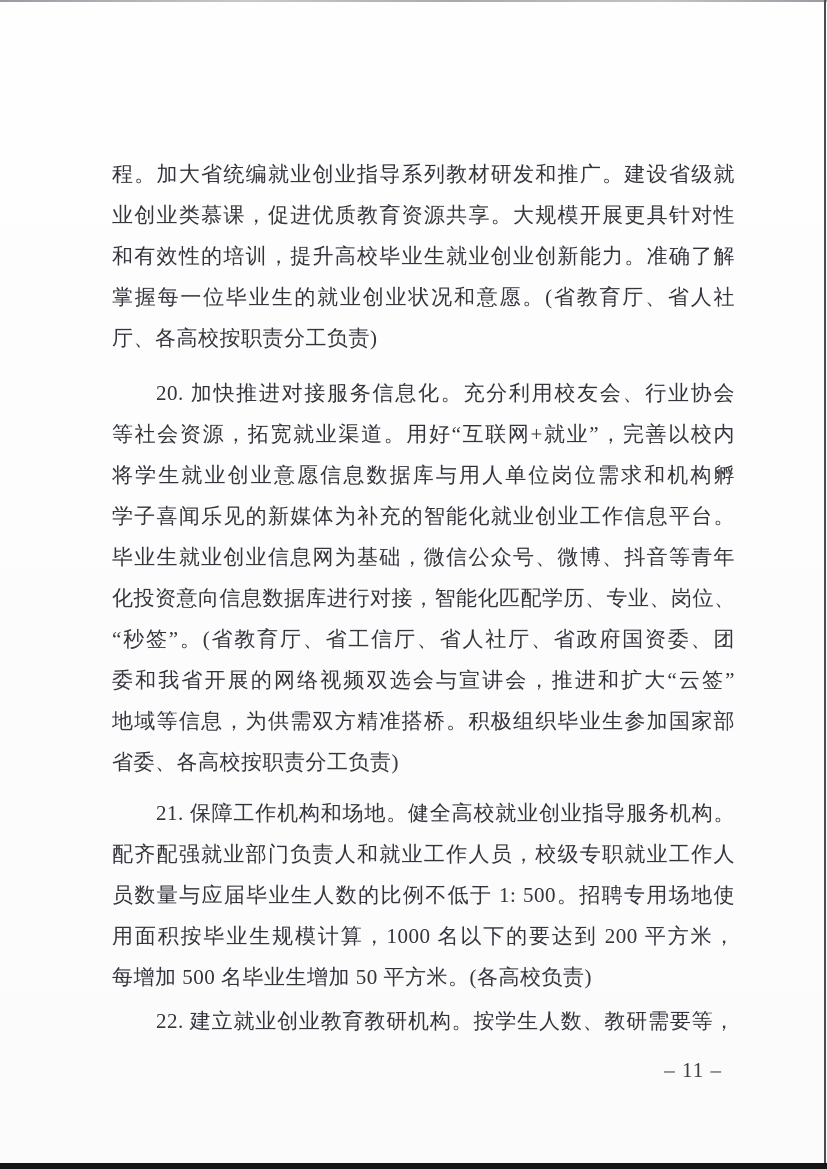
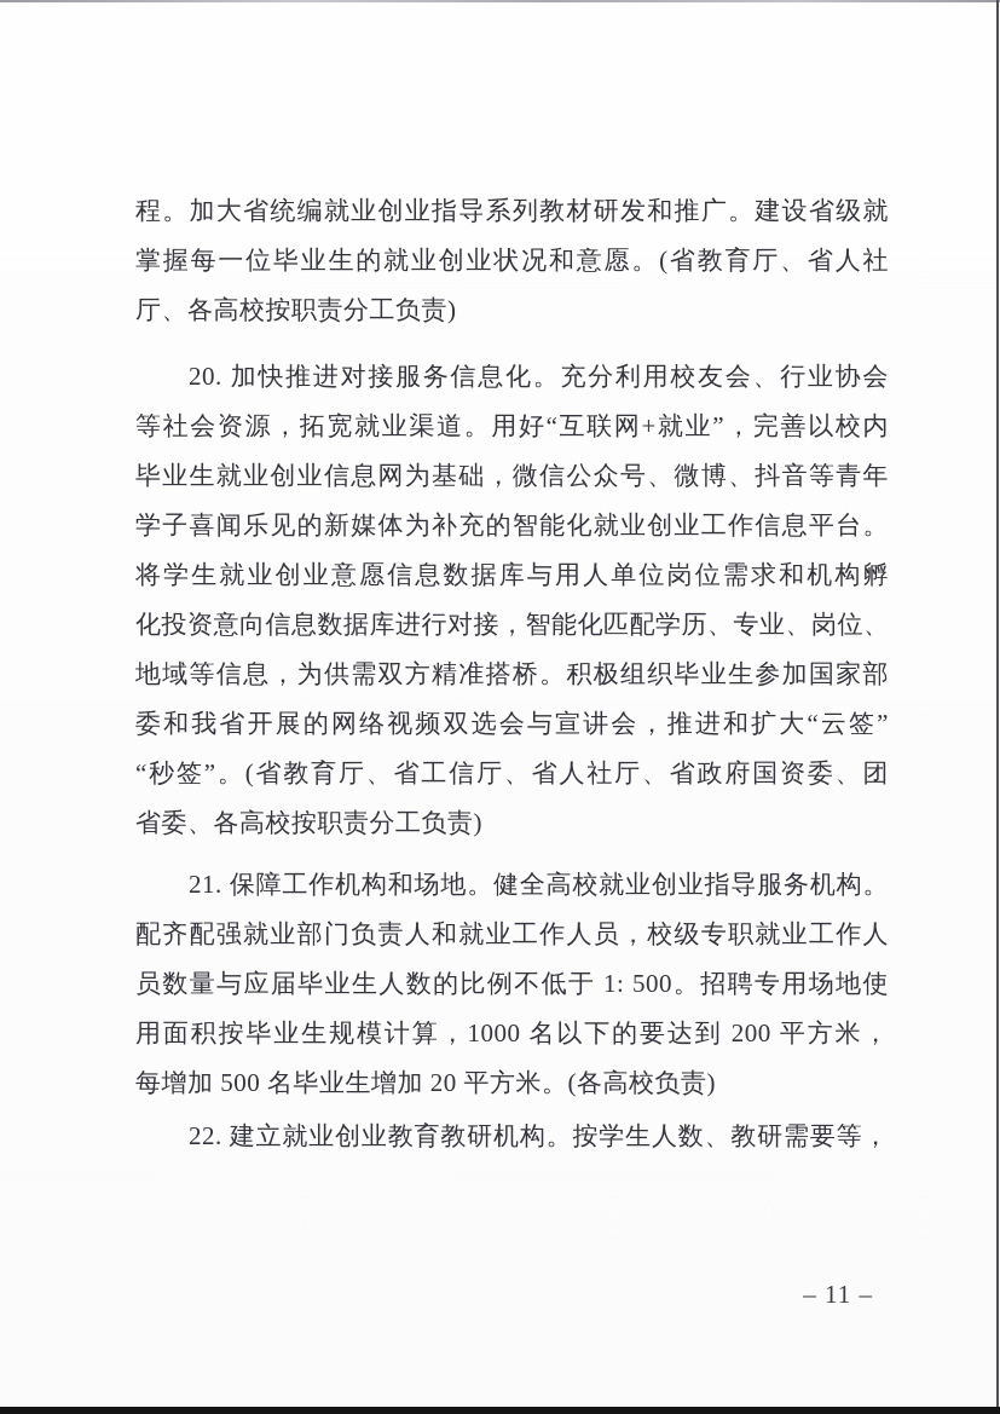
  程。加大省统编就业创业指导系列教材研发和推广。建设省级就
- 业创业类慕课，促进优质教育资源共享。大规模开展更具针对性
- 和有效性的培训，提升高校毕业生就业创业创新能力。准确了解
  掌握每一位毕业生的就业创业状况和意愿。(省教育厅、省人社
  厅、各高校按职责分工负责)
  20. 加快推进对接服务信息化。充分利用校友会、行业协会
  等社会资源，拓宽就业渠道。用好“互联网+就业”，完善以校内
- 将学生就业创业意愿信息数据库与用人单位岗位需求和机构孵
+ 毕业生就业创业信息网为基础，微信公众号、微博、抖音等青年
  学子喜闻乐见的新媒体为补充的智能化就业创业工作信息平台。
- 毕业生就业创业信息网为基础，微信公众号、微博、抖音等青年
+ 将学生就业创业意愿信息数据库与用人单位岗位需求和机构孵
  化投资意向信息数据库进行对接，智能化匹配学历、专业、岗位、
- “秒签”。(省教育厅、省工信厅、省人社厅、省政府国资委、团
+ 地域等信息，为供需双方精准搭桥。积极组织毕业生参加国家部
  委和我省开展的网络视频双选会与宣讲会，推进和扩大“云签”
- 地域等信息，为供需双方精准搭桥。积极组织毕业生参加国家部
+ “秒签”。(省教育厅、省工信厅、省人社厅、省政府国资委、团
  省委、各高校按职责分工负责)
  21. 保障工作机构和场地。健全高校就业创业指导服务机构。
  配齐配强就业部门负责人和就业工作人员，校级专职就业工作人
  员数量与应届毕业生人数的比例不低于 1: 500。招聘专用场地使
  用面积按毕业生规模计算，1000 名以下的要达到 200 平方米，
- 每增加 500 名毕业生增加 50 平方米。(各高校负责)
+ 每增加 500 名毕业生增加 20 平方米。(各高校负责)
  22. 建立就业创业教育教研机构。按学生人数、教研需要等，
  – 11 –
